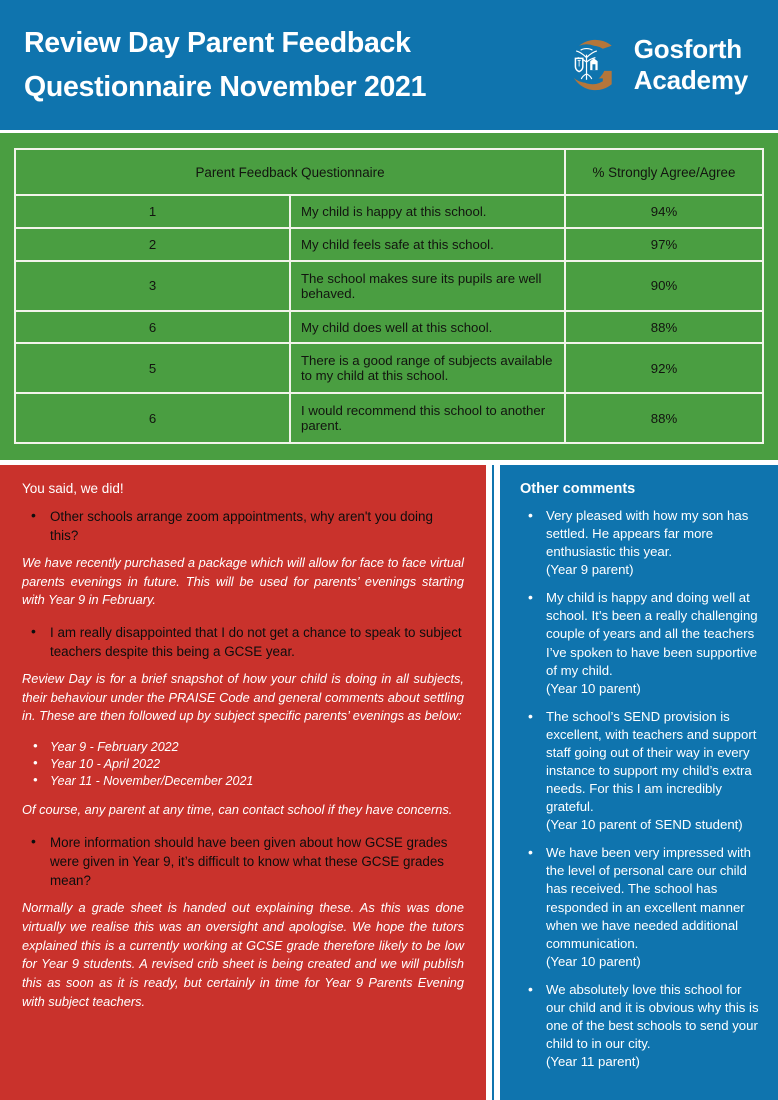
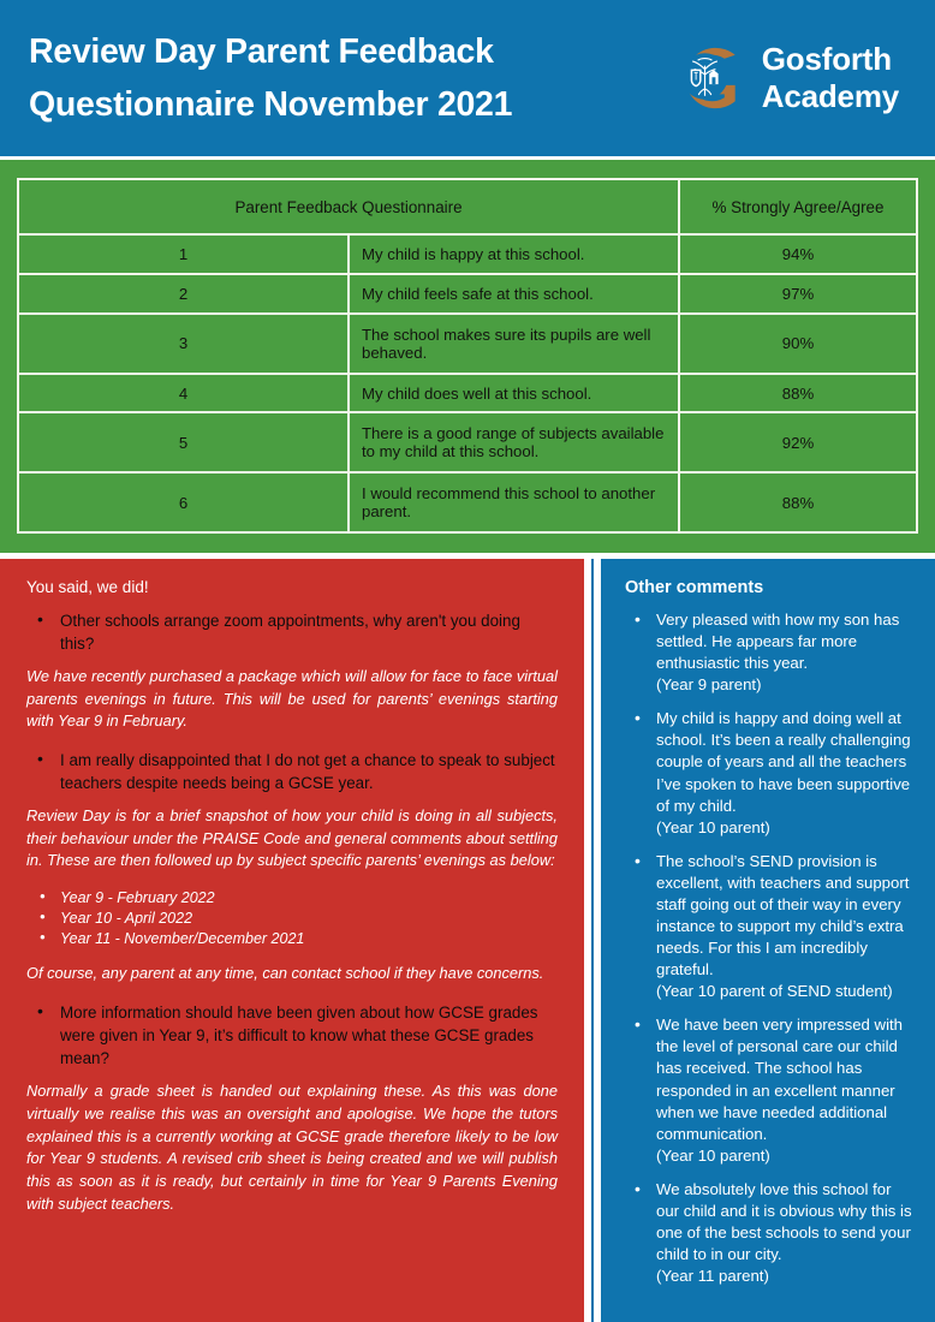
  Review Day Parent Feedback
  Questionnaire November 2021
  Gosforth
  Academy
  Parent Feedback Questionnaire	% Strongly Agree/Agree
  1	My child is happy at this school.	94%
  2	My child feels safe at this school.	97%
  3	The school makes sure its pupils are well behaved.	90%
- 6	My child does well at this school.	88%
+ 4	My child does well at this school.	88%
  5	There is a good range of subjects available to my child at this school.	92%
  6	I would recommend this school to another parent.	88%
  You said, we did!
  Other schools arrange zoom appointments, why aren't you doing this?
  We have recently purchased a package which will allow for face to face virtual parents evenings in future. This will be used for parents’ evenings starting with Year 9 in February.
- I am really disappointed that I do not get a chance to speak to subject teachers despite this being a GCSE year.
+ I am really disappointed that I do not get a chance to speak to subject teachers despite needs being a GCSE year.
  Review Day is for a brief snapshot of how your child is doing in all subjects, their behaviour under the PRAISE Code and general comments about settling in. These are then followed up by subject specific parents’ evenings as below:
  Year 9 - February 2022
  Year 10 - April 2022
  Year 11 - November/December 2021
  Of course, any parent at any time, can contact school if they have concerns.
  More information should have been given about how GCSE grades were given in Year 9, it’s difficult to know what these GCSE grades mean?
  Normally a grade sheet is handed out explaining these. As this was done virtually we realise this was an oversight and apologise. We hope the tutors explained this is a currently working at GCSE grade therefore likely to be low for Year 9 students. A revised crib sheet is being created and we will publish this as soon as it is ready, but certainly in time for Year 9 Parents Evening with subject teachers.
  Other comments
  Very pleased with how my son has settled. He appears far more enthusiastic this year.
  (Year 9 parent)
  My child is happy and doing well at school. It’s been a really challenging couple of years and all the teachers I’ve spoken to have been supportive of my child.
  (Year 10 parent)
  The school’s SEND provision is excellent, with teachers and support staff going out of their way in every instance to support my child’s extra needs. For this I am incredibly grateful.
  (Year 10 parent of SEND student)
  We have been very impressed with the level of personal care our child has received. The school has responded in an excellent manner when we have needed additional communication.
  (Year 10 parent)
  We absolutely love this school for our child and it is obvious why this is one of the best schools to send your child to in our city.
  (Year 11 parent)
